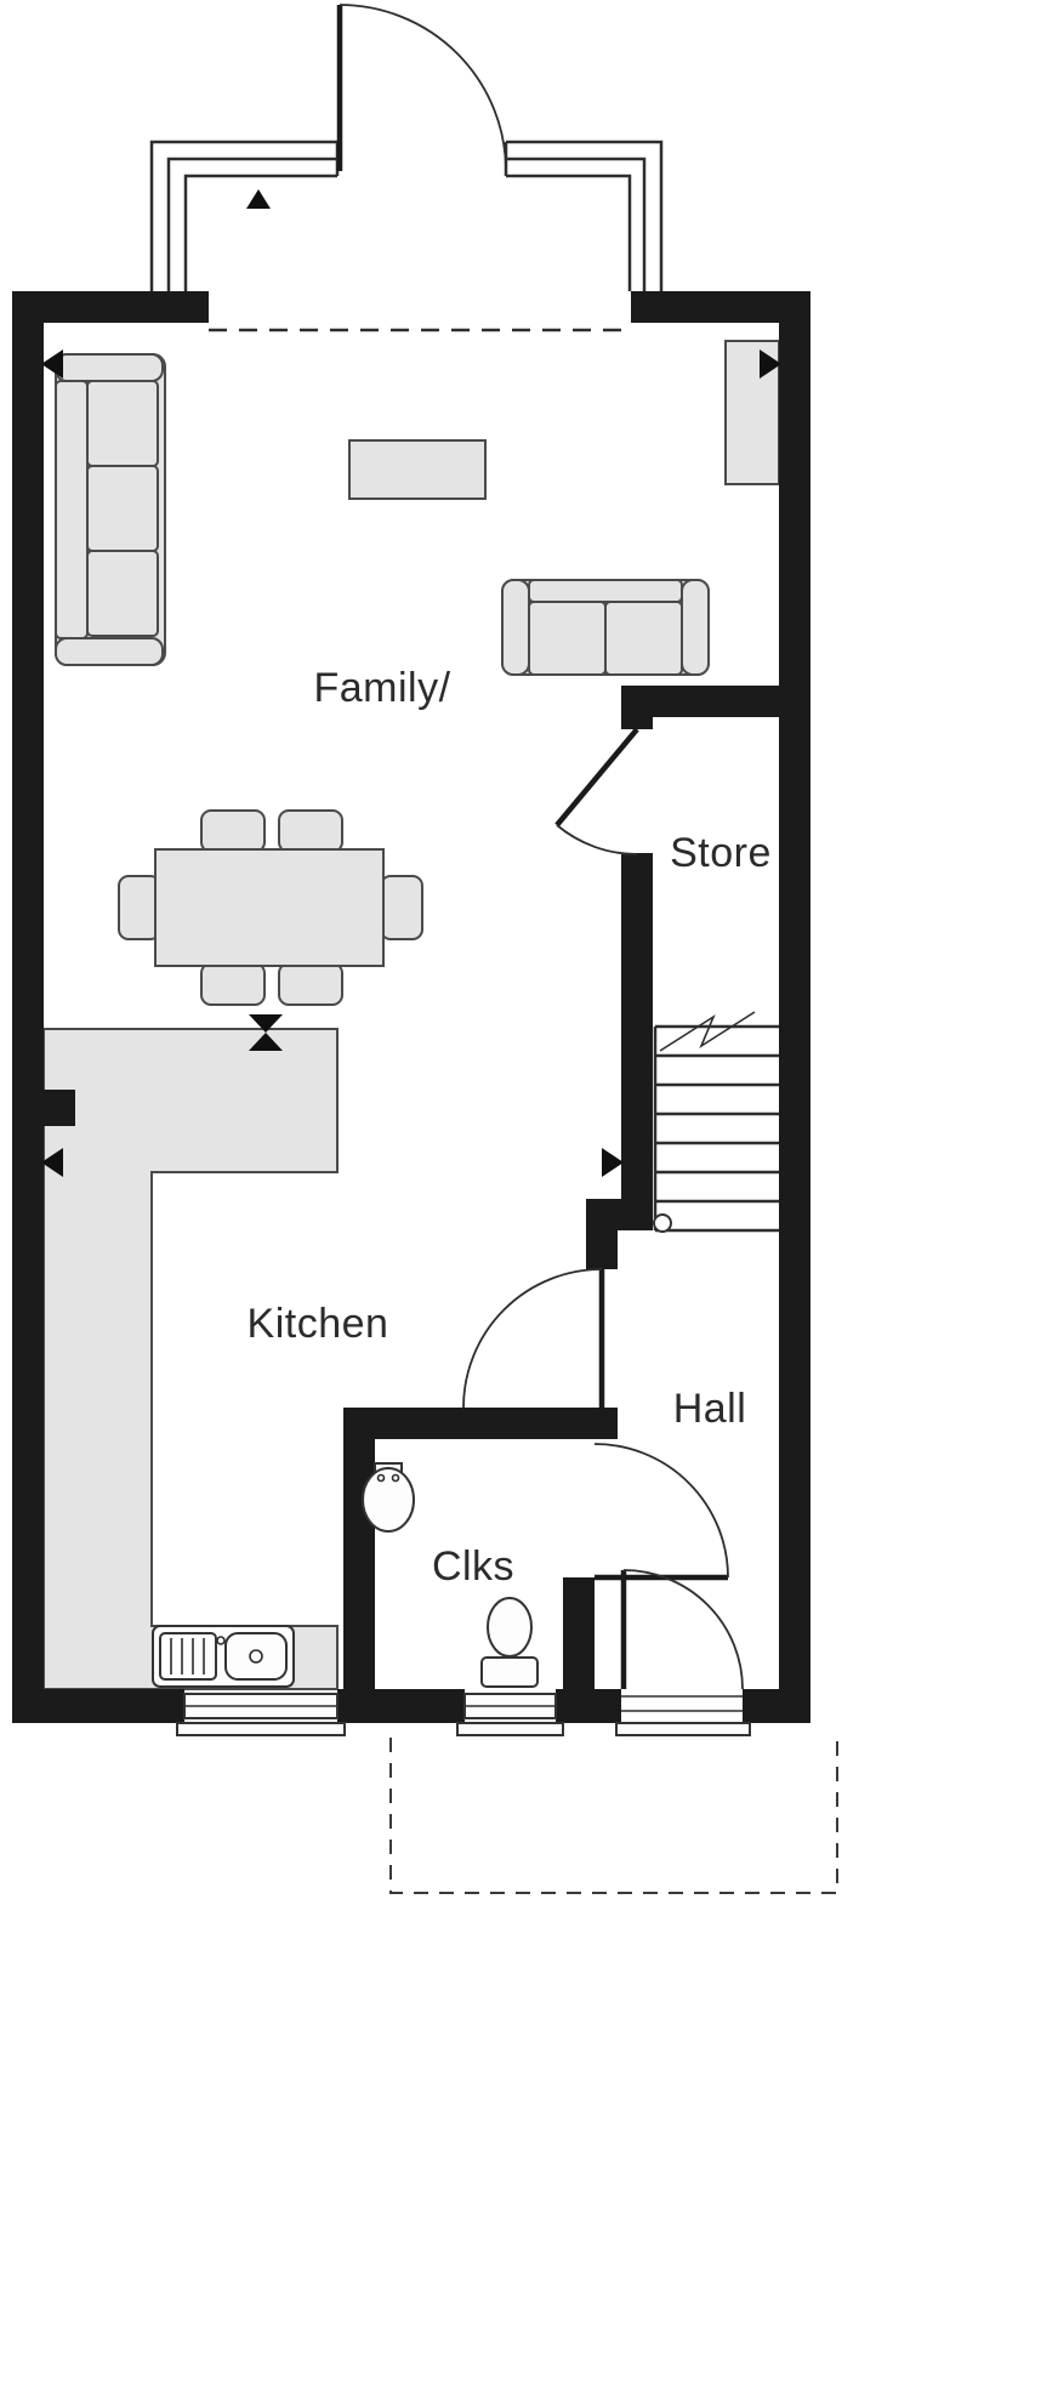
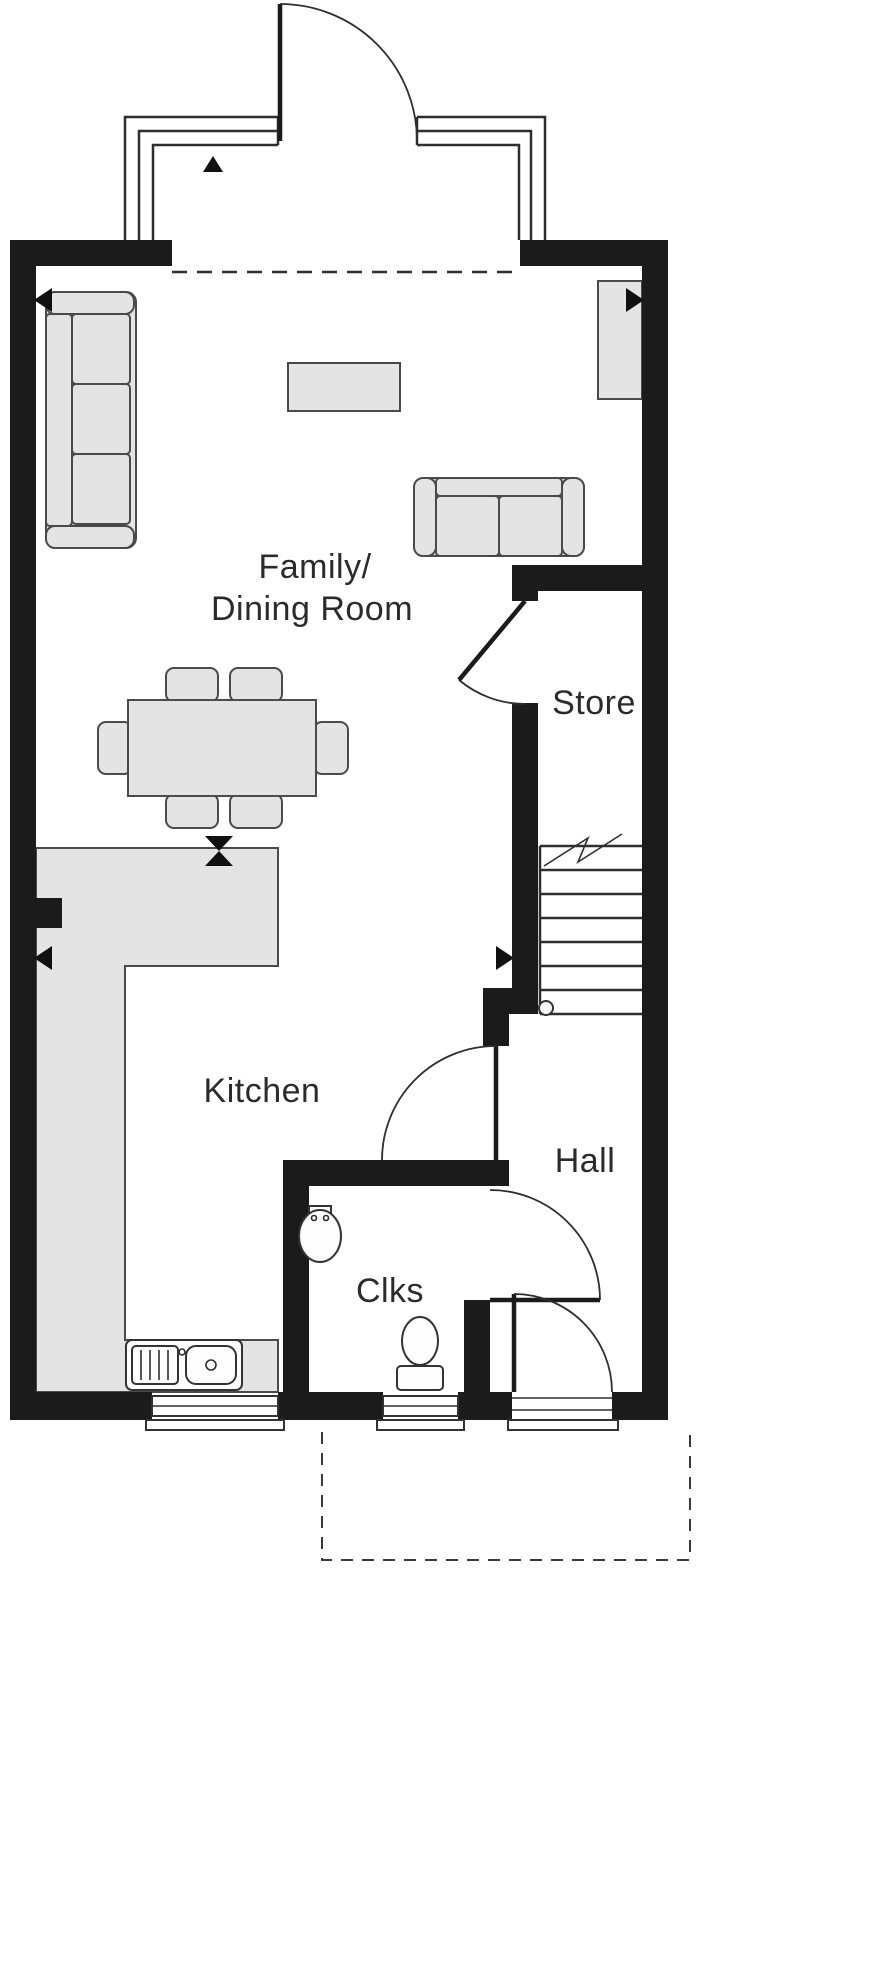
  Family/
+ Dining Room
  Store
  Kitchen
  Hall
  Clks
